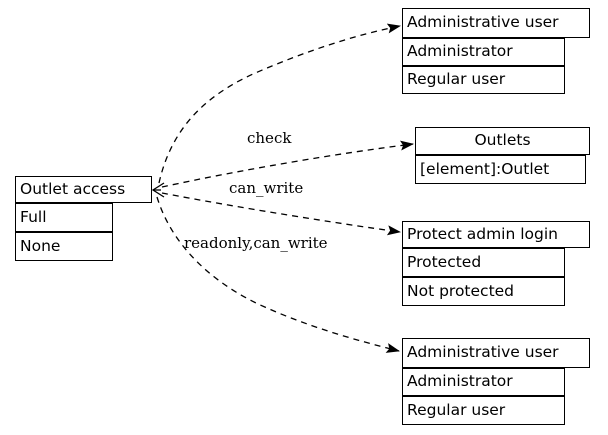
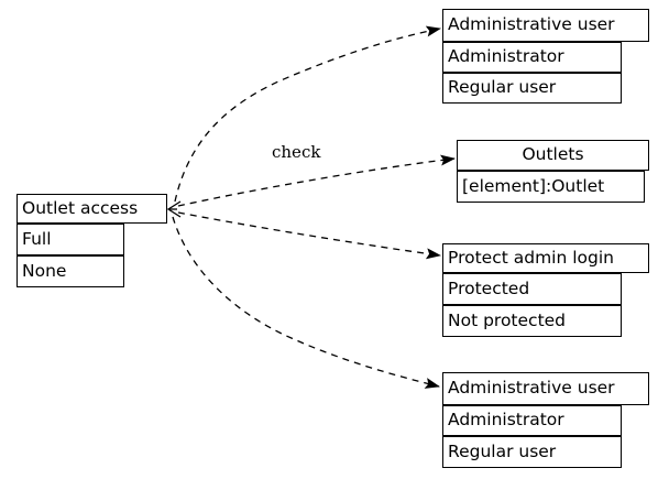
  Outlet access
  Full
  None
  Administrative user
  Administrator
  Regular user
  Outlets
  [element]:Outlet
  Protect admin login
  Protected
  Not protected
  Administrative user
  Administrator
  Regular user
  check
- can_write
- readonly,can_write
